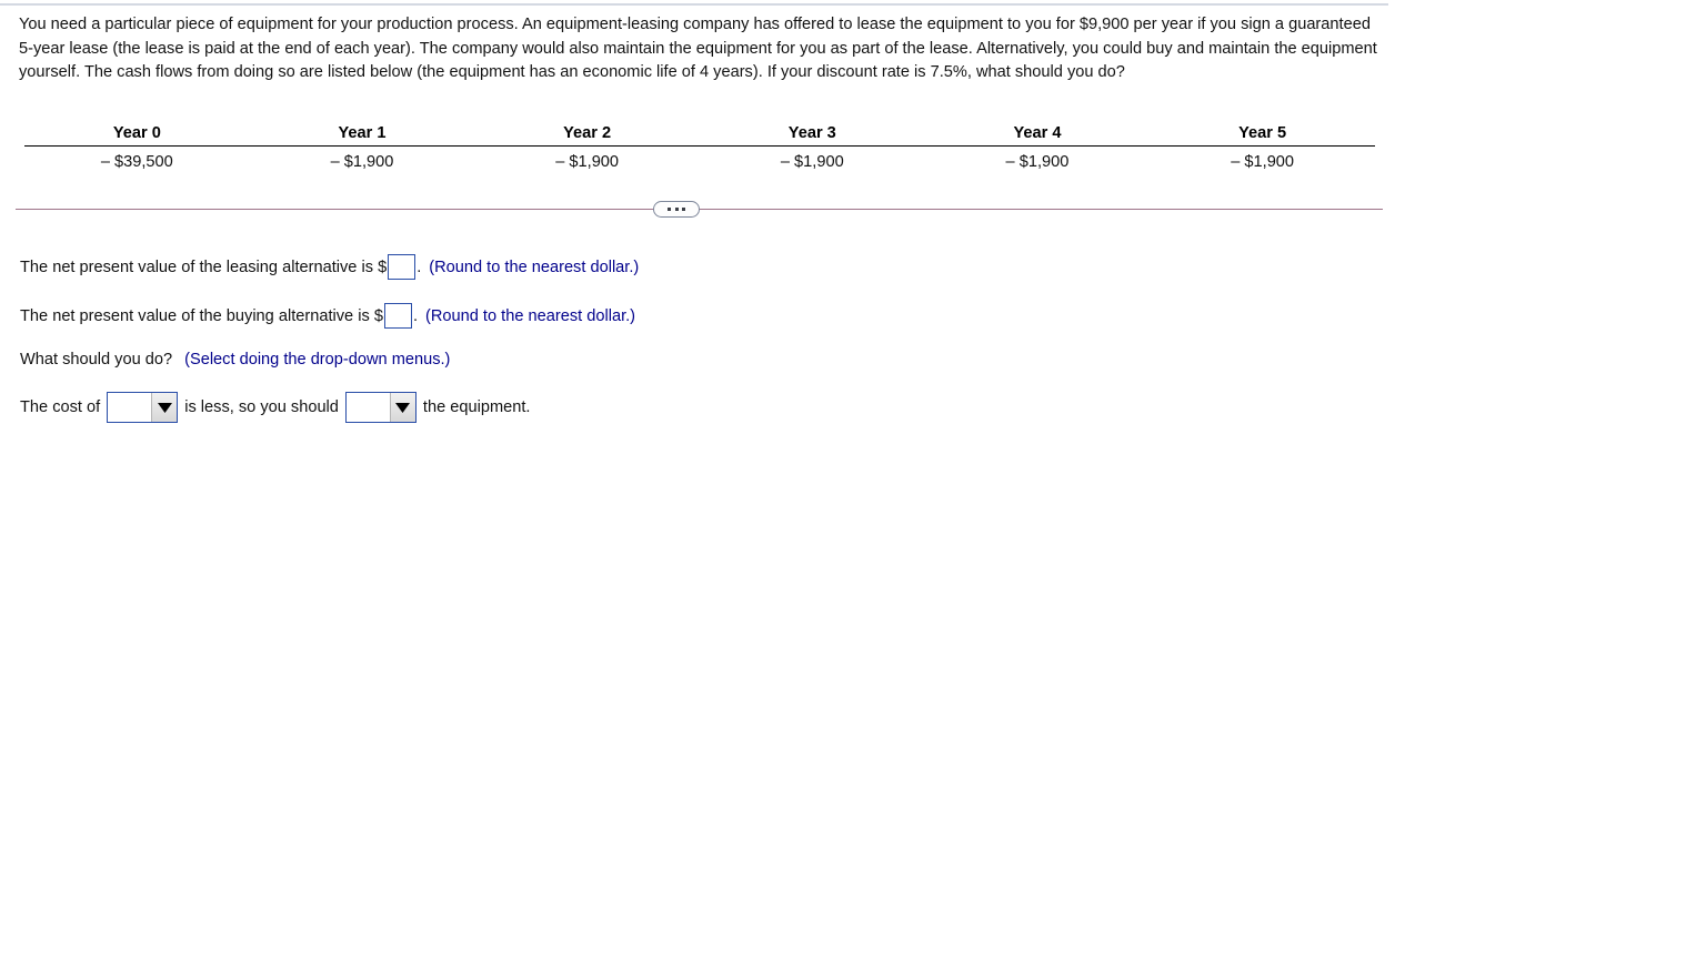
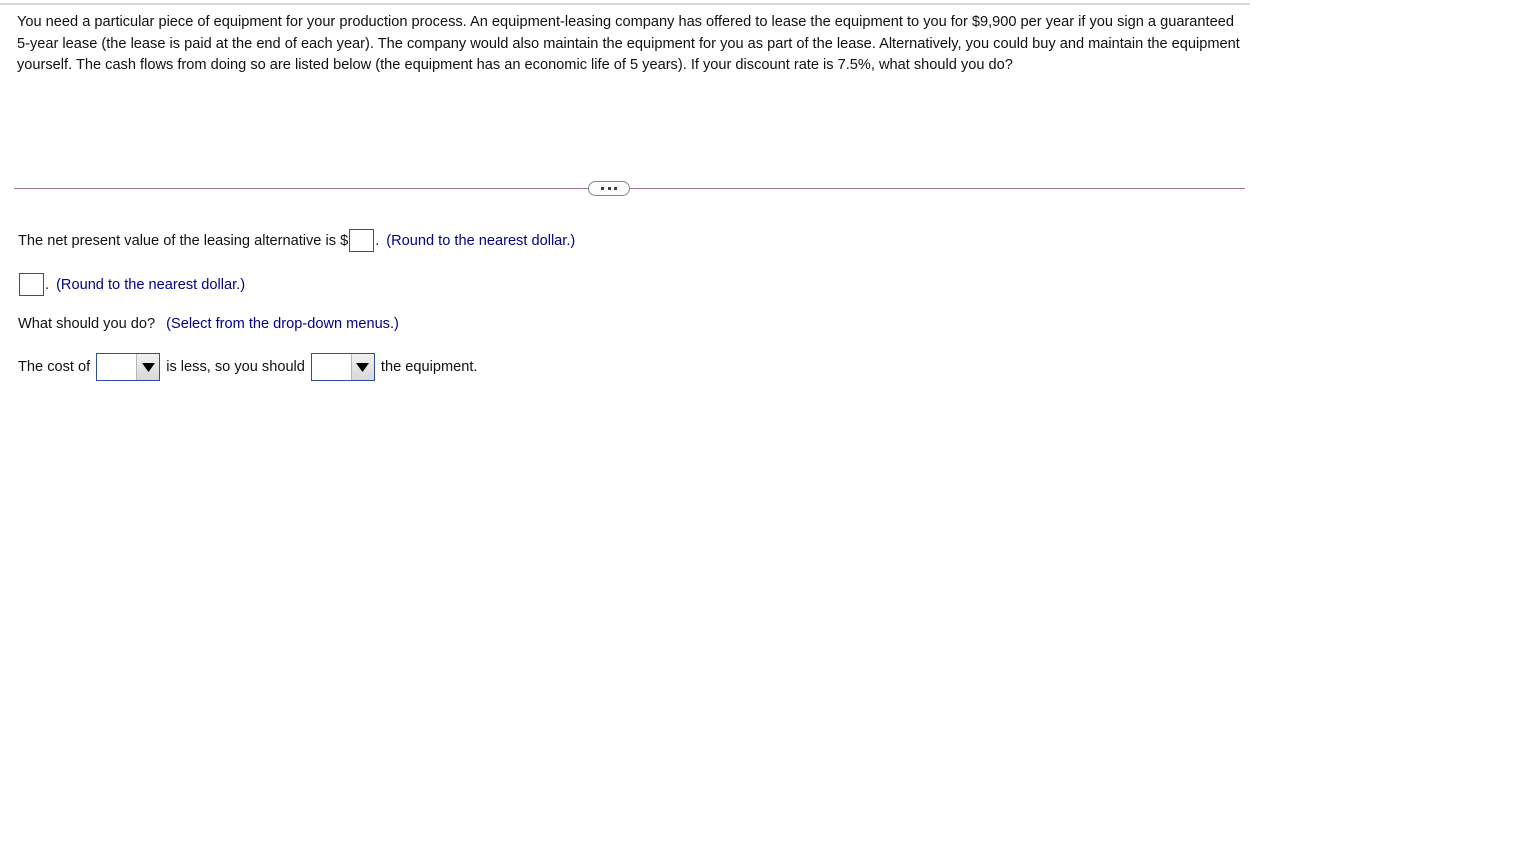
- You need a particular piece of equipment for your production process. An equipment-leasing company has offered to lease the equipment to you for $9,900 per year if you sign a guaranteed 5-year lease (the lease is paid at the end of each year). The company would also maintain the equipment for you as part of the lease. Alternatively, you could buy and maintain the equipment yourself. The cash flows from doing so are listed below (the equipment has an economic life of 4 years). If your discount rate is 7.5%, what should you do?
+ You need a particular piece of equipment for your production process. An equipment-leasing company has offered to lease the equipment to you for $9,900 per year if you sign a guaranteed 5-year lease (the lease is paid at the end of each year). The company would also maintain the equipment for you as part of the lease. Alternatively, you could buy and maintain the equipment yourself. The cash flows from doing so are listed below (the equipment has an economic life of 5 years). If your discount rate is 7.5%, what should you do?
- Year 0	Year 1	Year 2	Year 3	Year 4	Year 5
- – $39,500	– $1,900	– $1,900	– $1,900	– $1,900	– $1,900
  The net present value of the leasing alternative is $
  .
  (Round to the nearest dollar.)
- The net present value of the buying alternative is $
  .
  (Round to the nearest dollar.)
  What should you do?
- (Select doing the drop-down menus.)
+ (Select from the drop-down menus.)
  The cost of
  is less, so you should
  the equipment.
